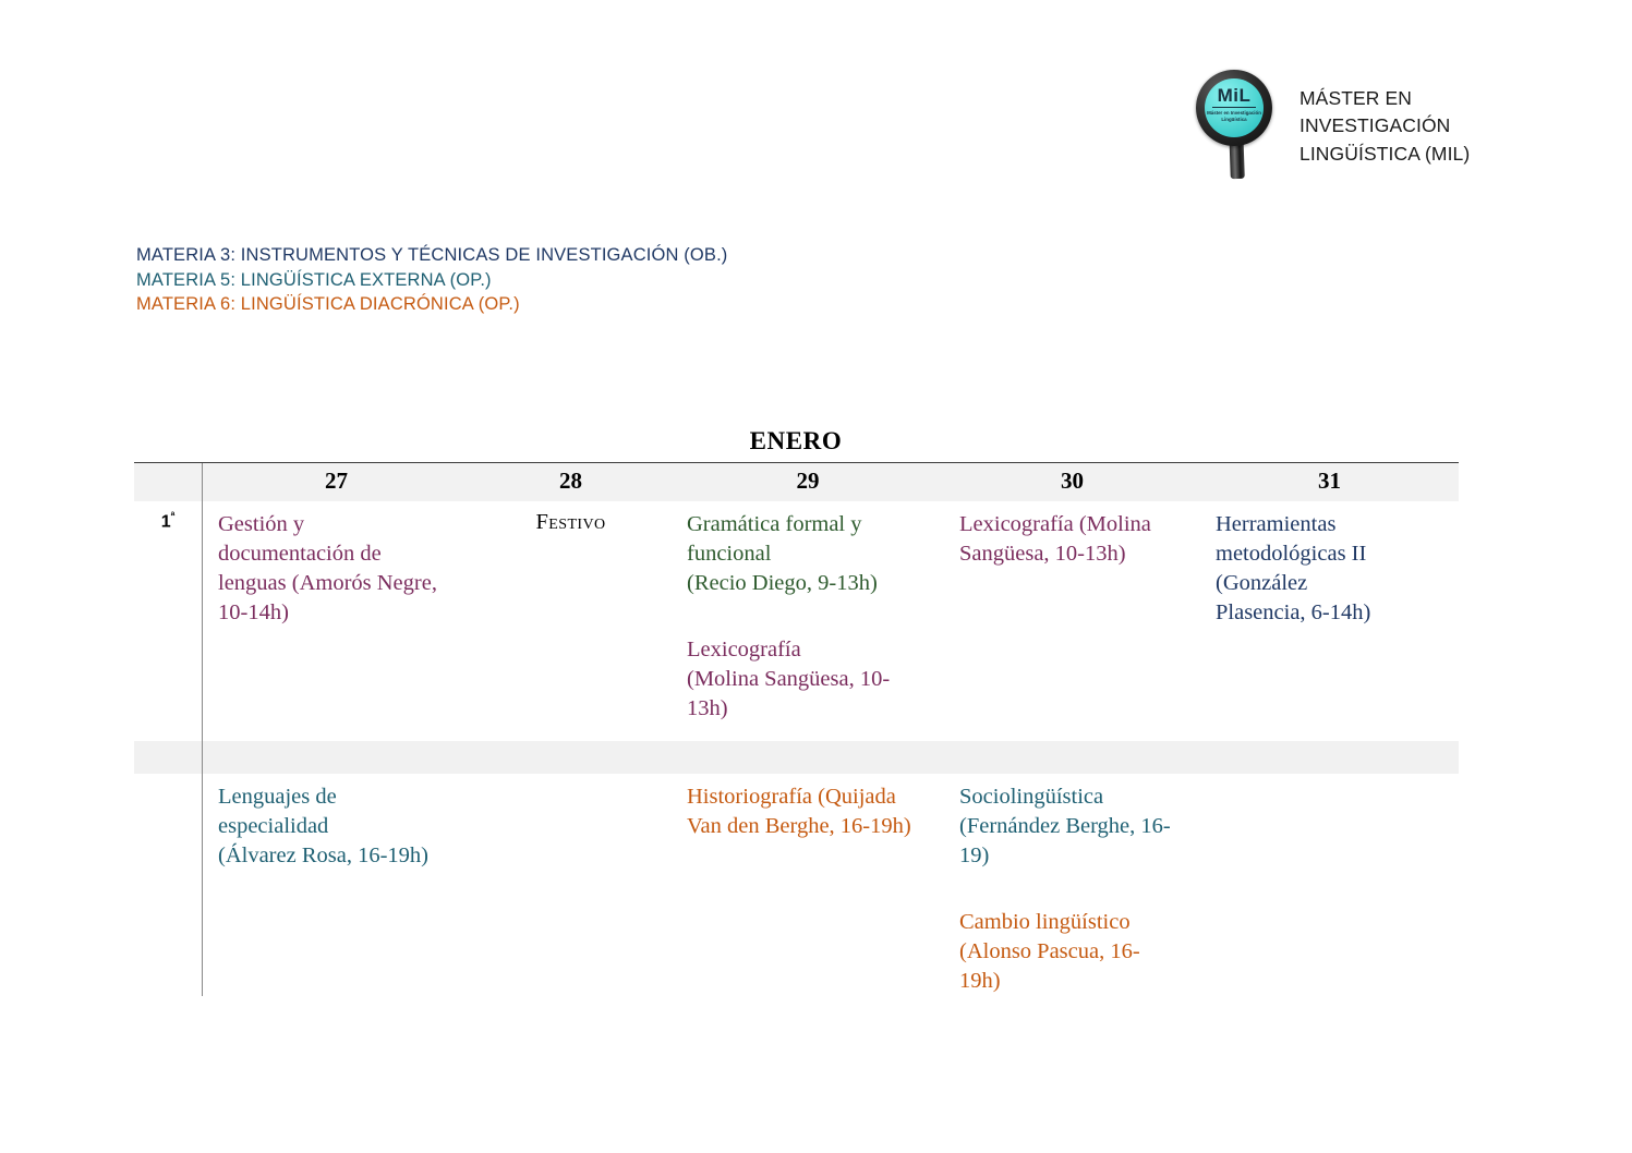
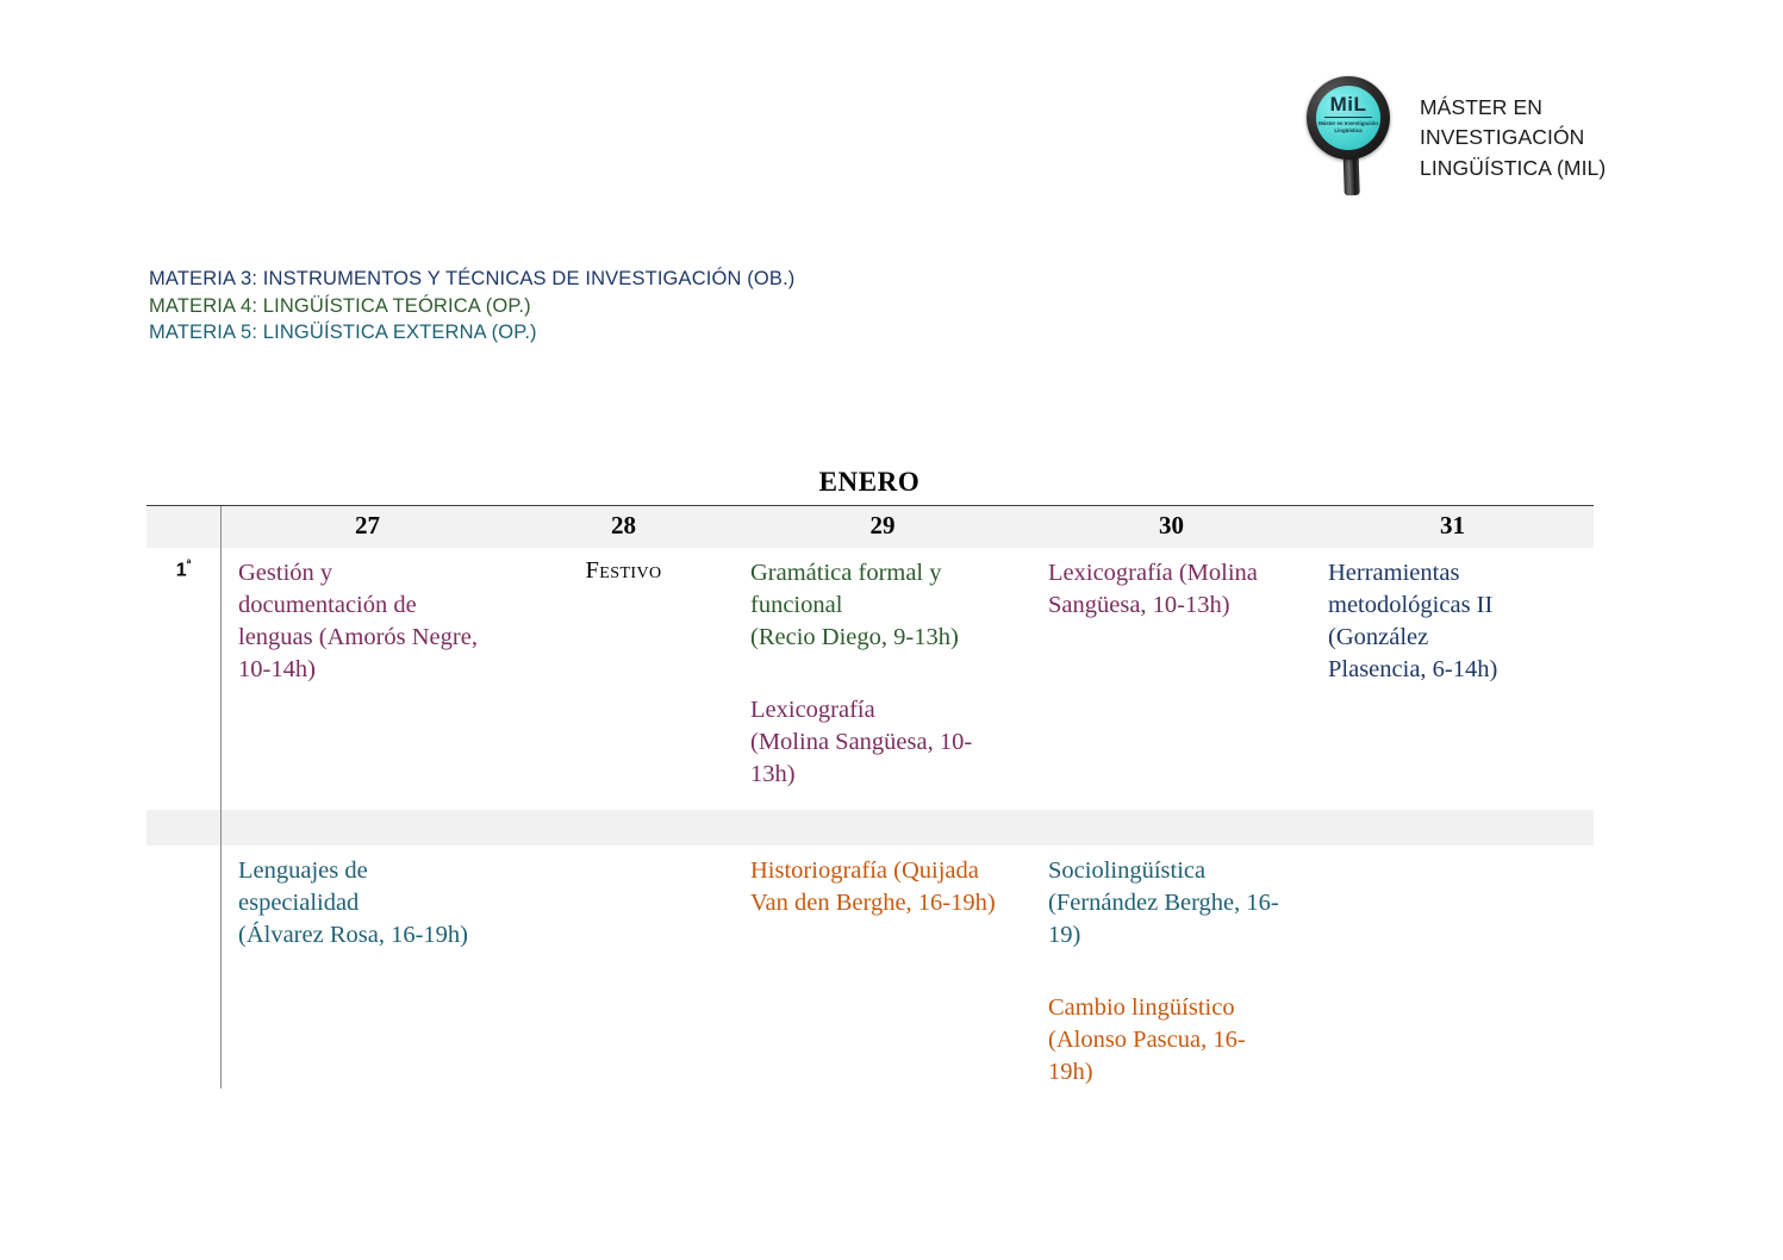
  MiL
  MÁSTER EN
  INVESTIGACIÓN
  LINGÜÍSTICA (MIL)
  MATERIA 3: INSTRUMENTOS Y TÉCNICAS DE INVESTIGACIÓN (OB.)
+ MATERIA 4: LINGÜÍSTICA TEÓRICA (OP.)
  MATERIA 5: LINGÜÍSTICA EXTERNA (OP.)
- MATERIA 6: LINGÜÍSTICA DIACRÓNICA (OP.)
  ENERO
  	27	28	29	30	31
  1ª	Gestión y documentación de lenguas (Amorós Negre, 10-14h)	Festivo	Gramática formal y funcional (Recio Diego, 9-13h) Lexicografía (Molina Sangüesa, 10-13h)	Lexicografía (Molina Sangüesa, 10-13h)	Herramientas metodológicas II (González Plasencia, 6-14h)
  	Lenguajes de especialidad (Álvarez Rosa, 16-19h)		Historiografía (Quijada Van den Berghe, 16-19h)	Sociolingüística (Fernández Berghe, 16- 19) Cambio lingüístico (Alonso Pascua, 16- 19h)
